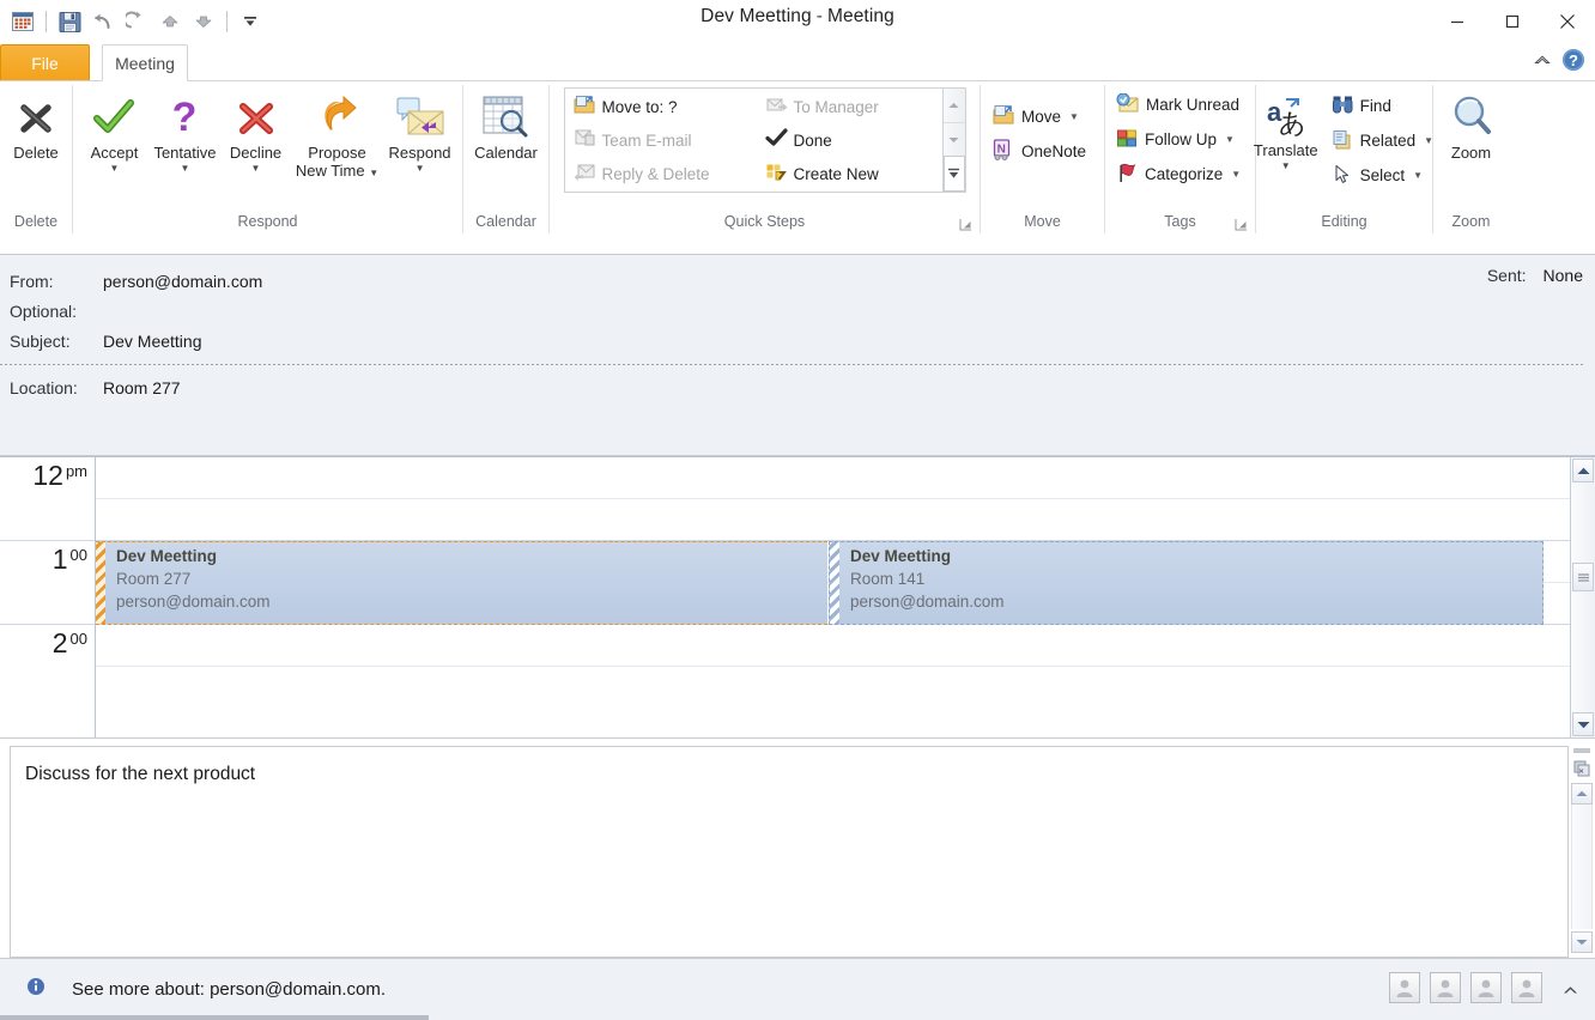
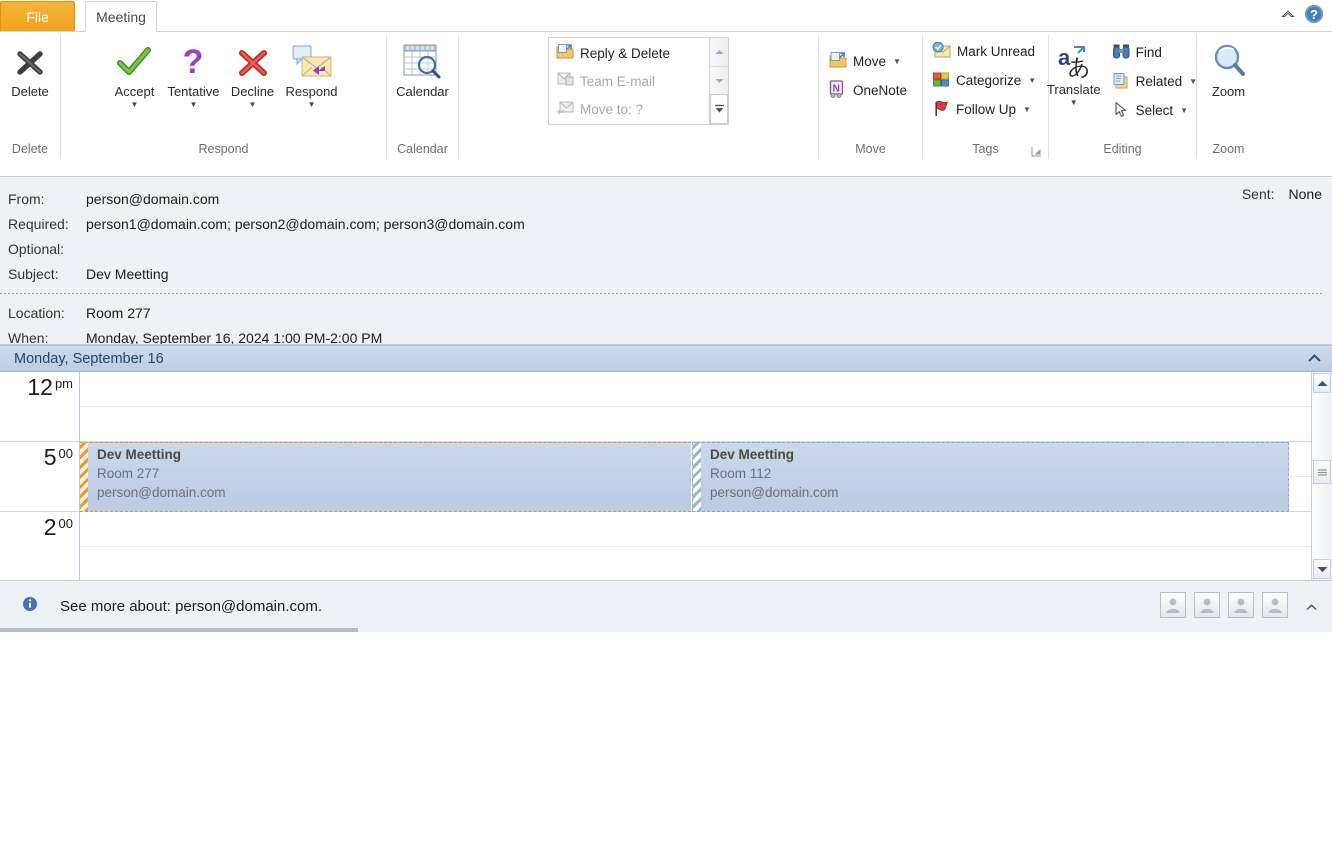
- Dev Meetting - Meeting
  File
  Meeting
  ?
  Delete
  Delete
  Accept
  ▼
  ?
  Tentative
  ▼
  Decline
  ▼
- Propose
- New Time ▼
  Respond
  ▼
  Respond
  Calendar
  Calendar
- Move to: ?
+ Reply & Delete
  Team E-mail
- Reply & Delete
+ Move to: ?
- To Manager
- Done
- Create New
- Quick Steps
  Move
  ▼
  N
  OneNote
  Move
  Mark Unread
- Follow Up
+ Categorize
  ▼
- Categorize
+ Follow Up
  ▼
  Tags
  a
  あ
  Translate
  ▼
  Find
  Related
  ▼
  Select
  ▼
  Editing
  Zoom
  Zoom
  From:
  person@domain.com
+ Required:
+ person1@domain.com; person2@domain.com; person3@domain.com
  Optional:
  Subject:
  Dev Meetting
  Location:
  Room 277
+ When:
+ Monday, September 16, 2024 1:00 PM-2:00 PM
  Sent:
  None
+ Monday, September 16
  12
  pm
- 1
+ 5
  00
  2
  00
  Dev Meetting
  Room 277
  person@domain.com
  Dev Meetting
- Room 141
+ Room 112
  person@domain.com
- Discuss for the next product
  See more about: person@domain.com.
